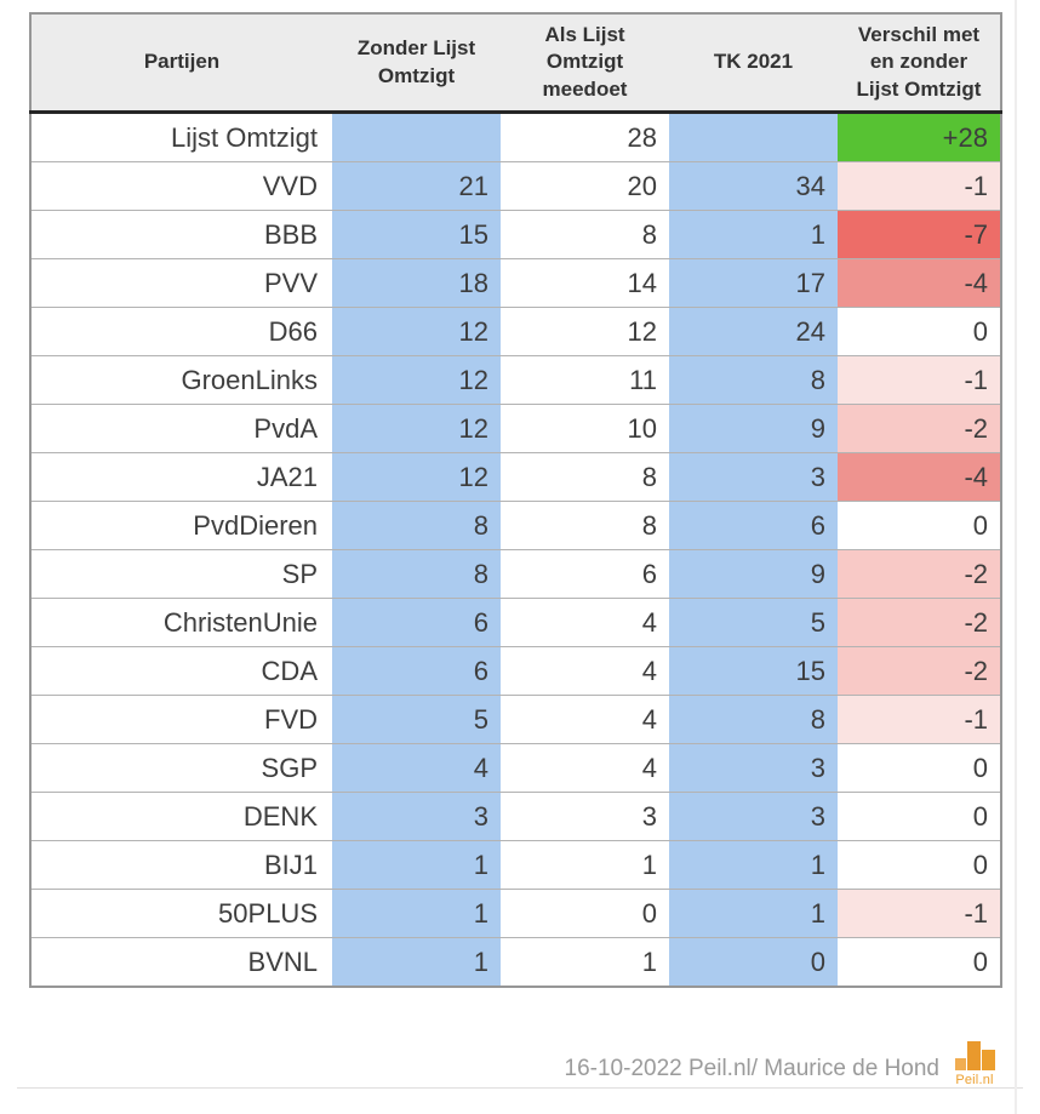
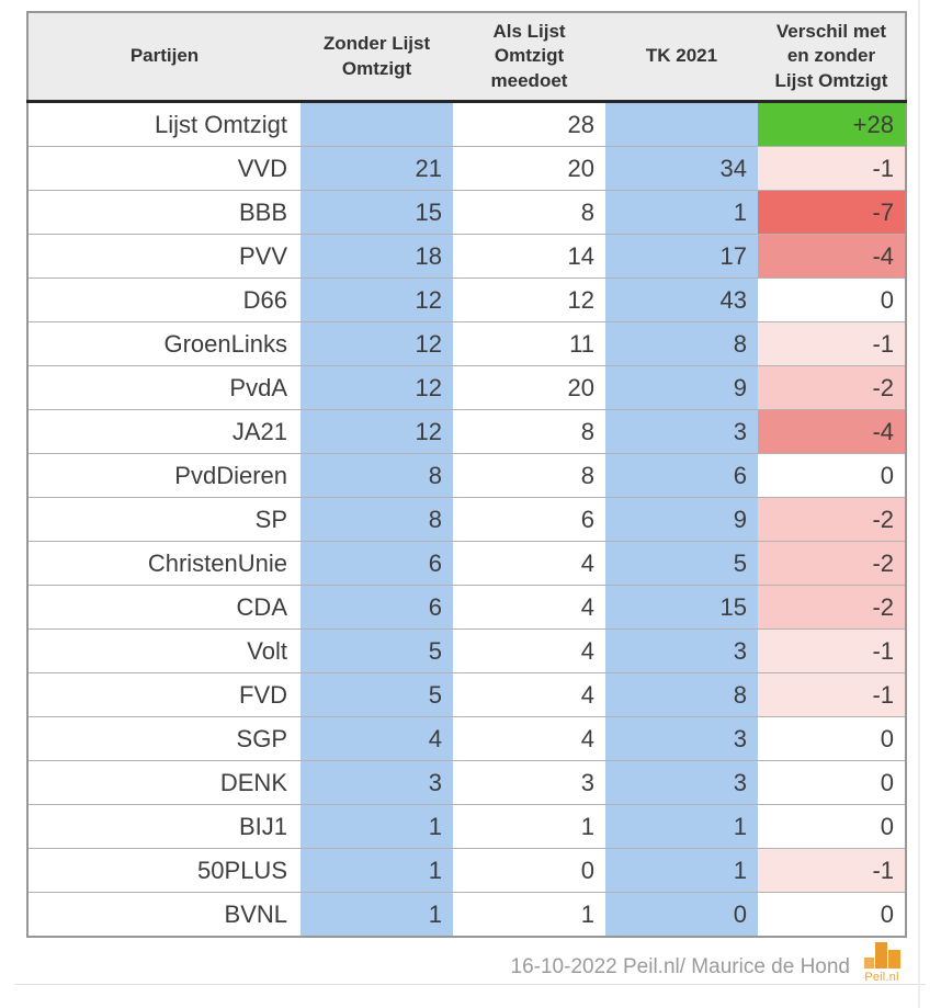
  Partijen	Zonder Lijst Omtzigt	Als Lijst Omtzigt meedoet	TK 2021	Verschil met en zonder Lijst Omtzigt
  Lijst Omtzigt		28		+28
  VVD	21	20	34	-1
  BBB	15	8	1	-7
  PVV	18	14	17	-4
- D66	12	12	24	0
+ D66	12	12	43	0
  GroenLinks	12	11	8	-1
- PvdA	12	10	9	-2
+ PvdA	12	20	9	-2
  JA21	12	8	3	-4
  PvdDieren	8	8	6	0
  SP	8	6	9	-2
  ChristenUnie	6	4	5	-2
  CDA	6	4	15	-2
+ Volt	5	4	3	-1
  FVD	5	4	8	-1
  SGP	4	4	3	0
  DENK	3	3	3	0
  BIJ1	1	1	1	0
  50PLUS	1	0	1	-1
  BVNL	1	1	0	0
  16-10-2022 Peil.nl/ Maurice de Hond
  Peil.nl
